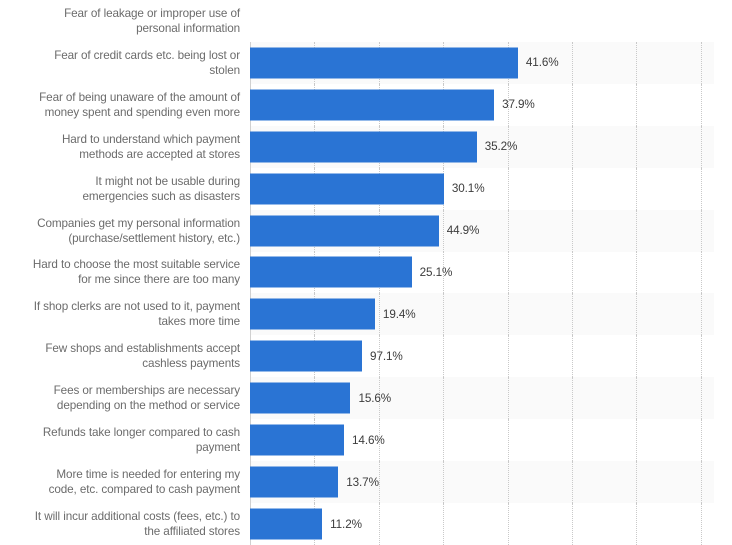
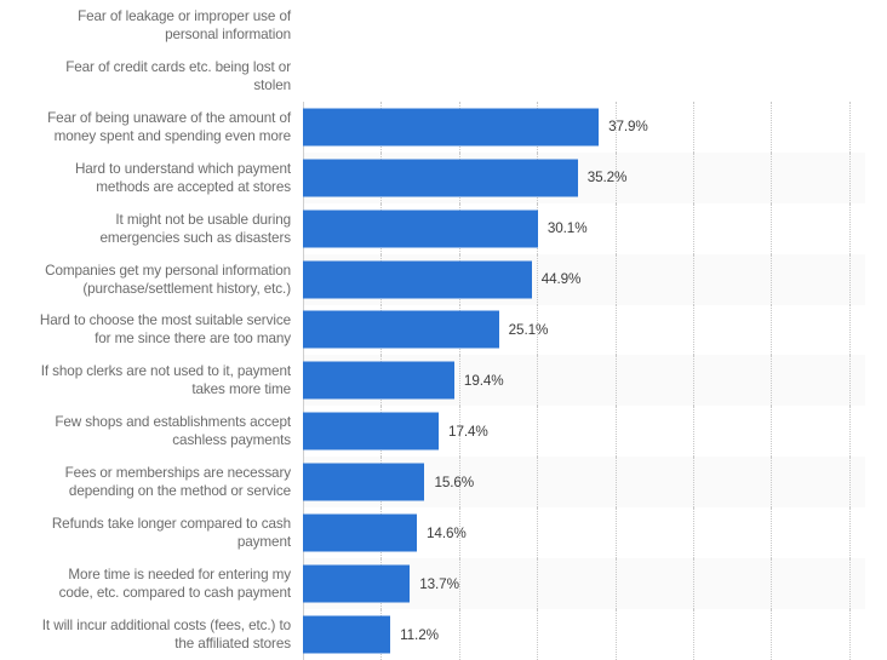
  Fear of leakage or improper use of
  personal information
  Fear of credit cards etc. being lost or
  stolen
- 41.6%
  Fear of being unaware of the amount of
  money spent and spending even more
  37.9%
  Hard to understand which payment
  methods are accepted at stores
  35.2%
  It might not be usable during
  emergencies such as disasters
  30.1%
  Companies get my personal information
  (purchase/settlement history, etc.)
  44.9%
  Hard to choose the most suitable service
  for me since there are too many
  25.1%
  If shop clerks are not used to it, payment
  takes more time
  19.4%
  Few shops and establishments accept
  cashless payments
- 97.1%
+ 17.4%
  Fees or memberships are necessary
  depending on the method or service
  15.6%
  Refunds take longer compared to cash
  payment
  14.6%
  More time is needed for entering my
  code, etc. compared to cash payment
  13.7%
  It will incur additional costs (fees, etc.) to
  the affiliated stores
  11.2%
